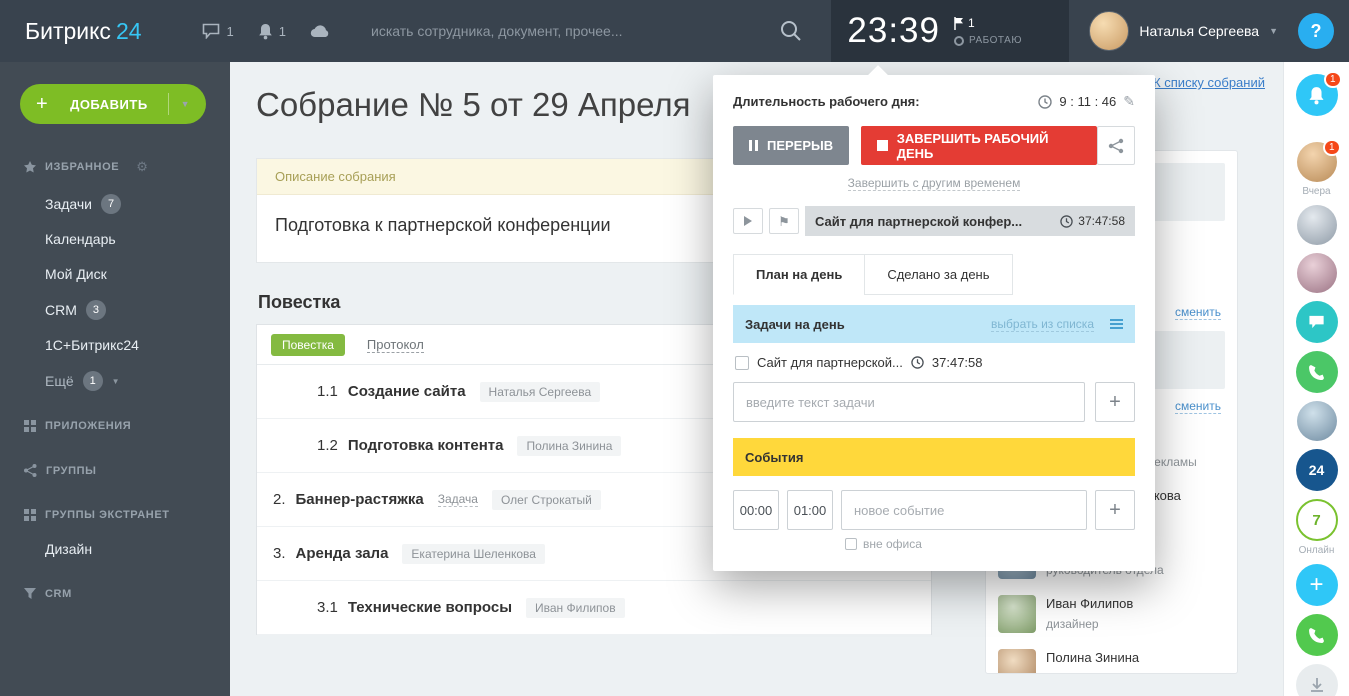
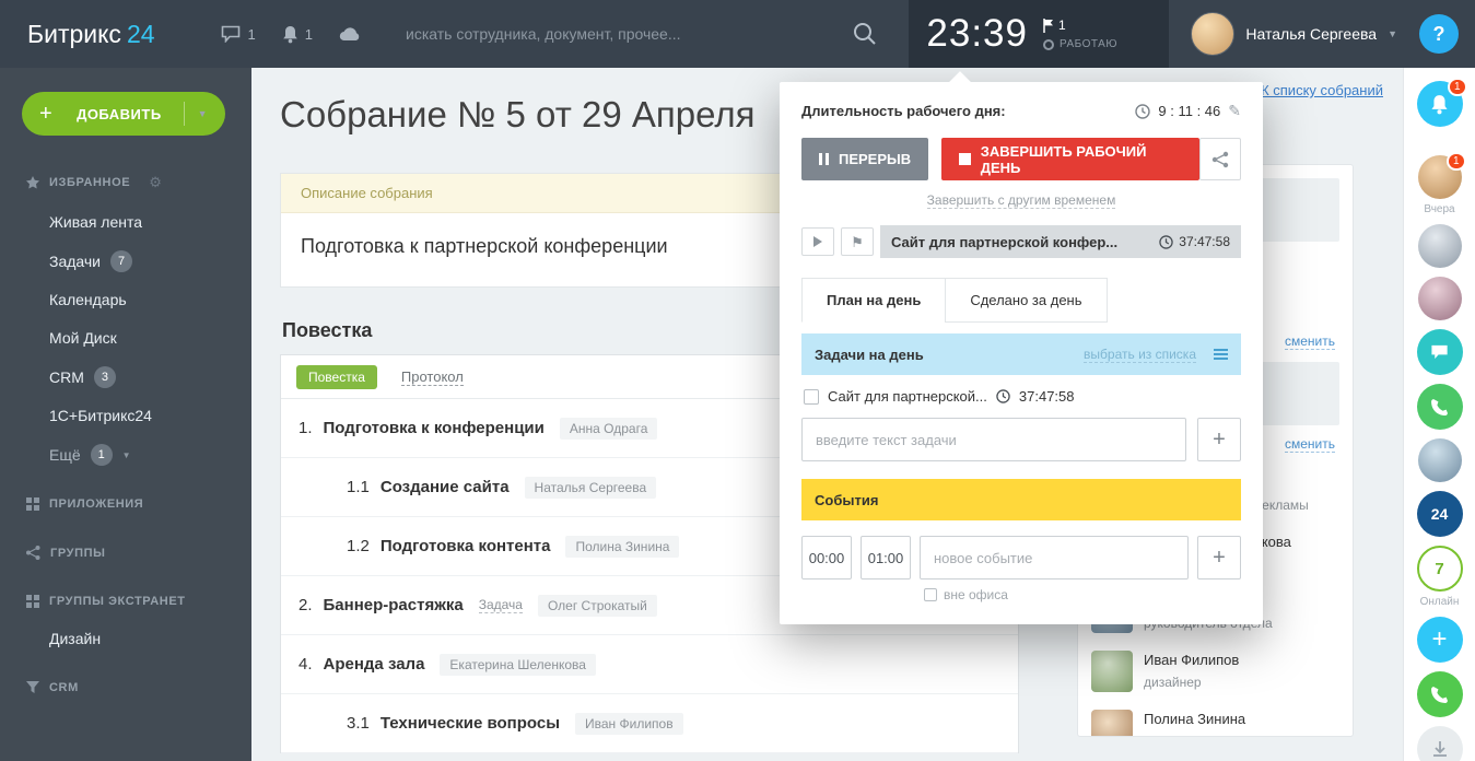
  Битрикс 24
  1
  1
  искать сотрудника, документ, прочее...
  23:39
  1
  РАБОТАЮ
  Наталья Сергеева
  ▼
  ?
  +
  ДОБАВИТЬ
  ▼
  ИЗБРАННОЕ
  ⚙
+ Живая лента
  Задачи
  7
  Календарь
  Мой Диск
  CRM
  3
  1С+Битрикс24
  Ещё
  1
  ▼
  ПРИЛОЖЕНИЯ
  ГРУППЫ
  ГРУППЫ ЭКСТРАНЕТ
  Дизайн
  CRM
  К списку собраний
  Собрание № 5 от 29 Апреля
  Описание собрания
  Подготовка к партнерской конференции
  Повестка
  Повестка
  Протокол
+ 1.
+ Подготовка к конференции
+ Анна Одрага
  1.1
  Создание сайта
  Наталья Сергеева
  1.2
  Подготовка контента
  Полина Зинина
  2.
  Баннер-растяжка
  Задача
  Олег Строкатый
- 3.
+ 4.
  Аренда зала
  Екатерина Шеленкова
  3.1
  Технические вопросы
  Иван Филипов
  сменить
  сменить
  Иван Филипов
  дизайнер
  Полина Зинина
  Длительность рабочего дня:
  9 : 11 : 46
  ✎
  ПЕРЕРЫВ
  ЗАВЕРШИТЬ РАБОЧИЙ ДЕНЬ
  Завершить с другим временем
  ⚑
  Сайт для партнерской конфер...
  37:47:58
  План на день
  Сделано за день
  Задачи на день
  выбрать из списка
  Сайт для партнерской...
  37:47:58
  введите текст задачи
  +
  События
  00:00
  01:00
  новое событие
  +
  вне офиса
  1
  1
  Вчера
  24
  7
  Онлайн
  +
